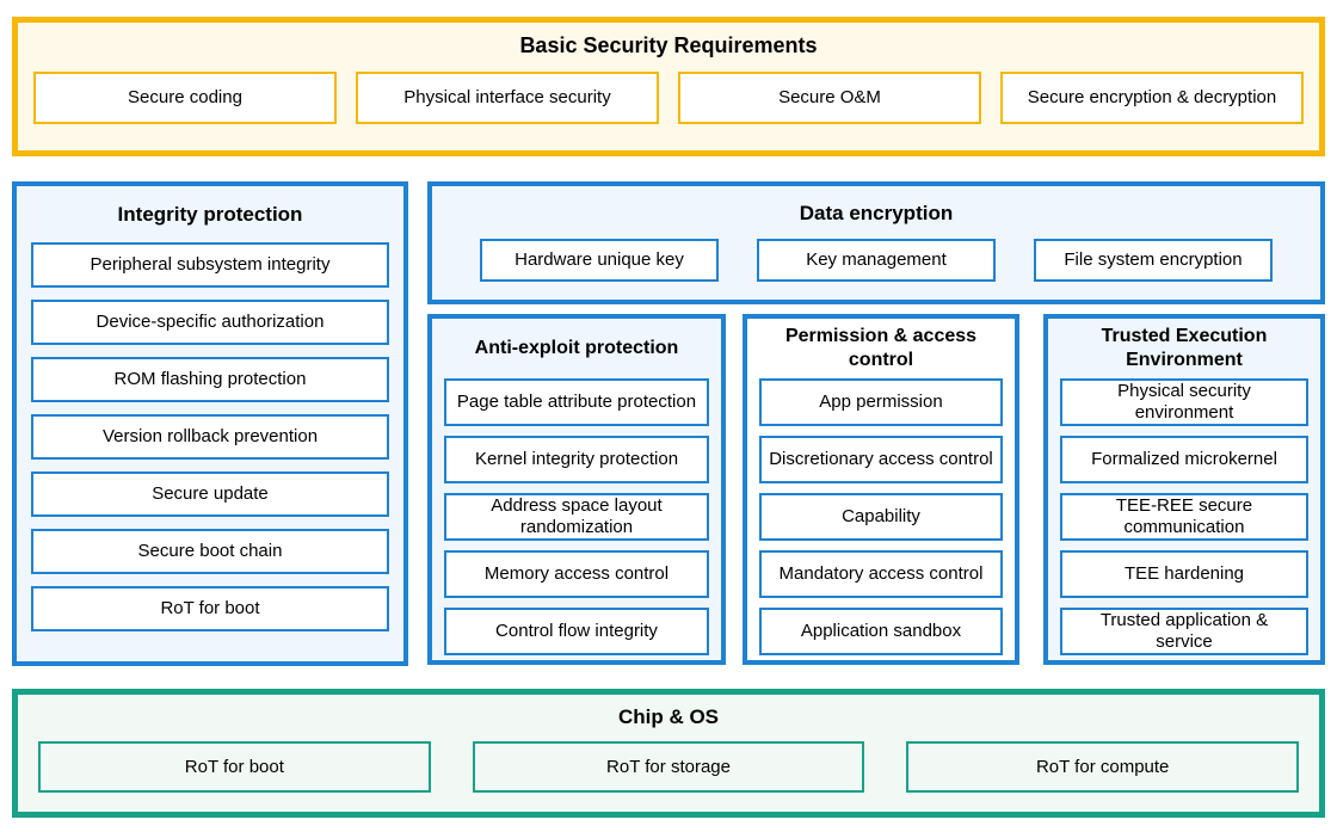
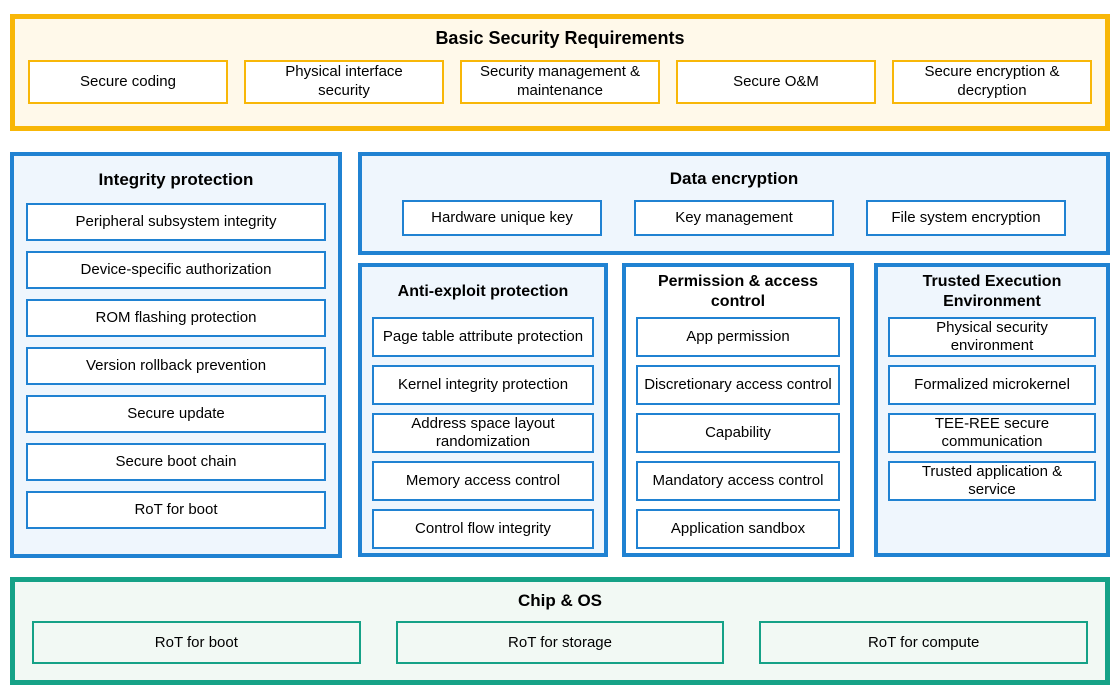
  Basic Security Requirements
  Secure coding
  Physical interface security
+ Security management & maintenance
  Secure O&M
  Secure encryption & decryption
  Integrity protection
  Peripheral subsystem integrity
  Device-specific authorization
  ROM flashing protection
  Version rollback prevention
  Secure update
  Secure boot chain
  RoT for boot
  Data encryption
  Hardware unique key
  Key management
  File system encryption
  Anti-exploit protection
  Page table attribute protection
  Kernel integrity protection
  Address space layout randomization
  Memory access control
  Control flow integrity
  Permission & access control
  App permission
  Discretionary access control
  Capability
  Mandatory access control
  Application sandbox
  Trusted Execution Environment
  Physical security environment
  Formalized microkernel
  TEE-REE secure communication
- TEE hardening
  Trusted application & service
  Chip & OS
  RoT for boot
  RoT for storage
  RoT for compute
